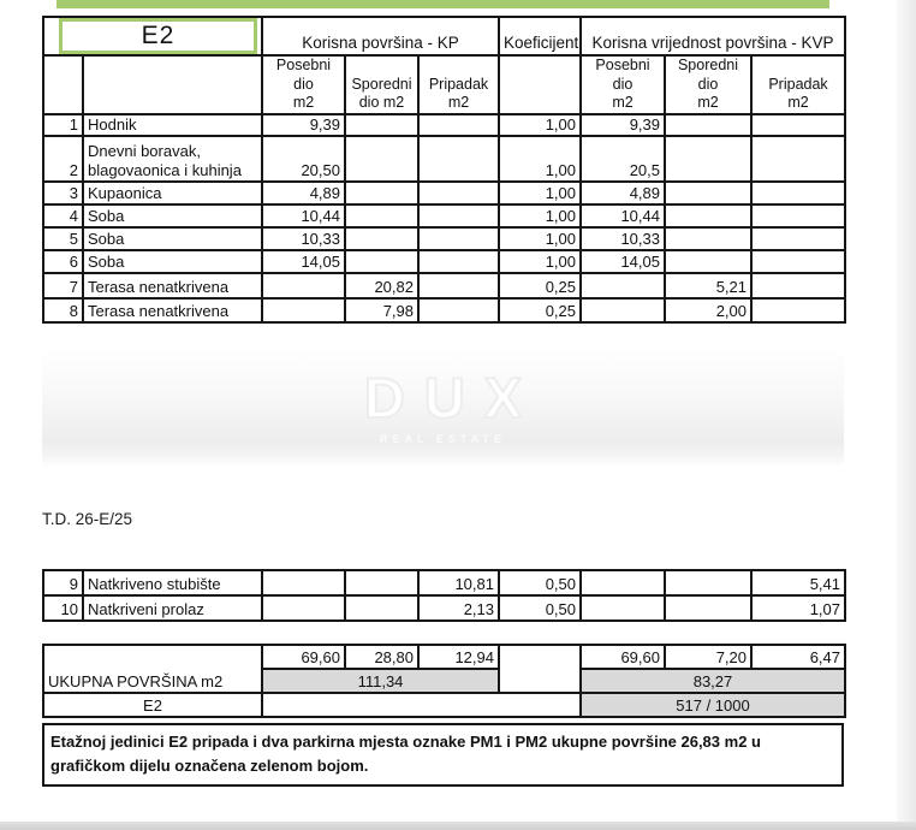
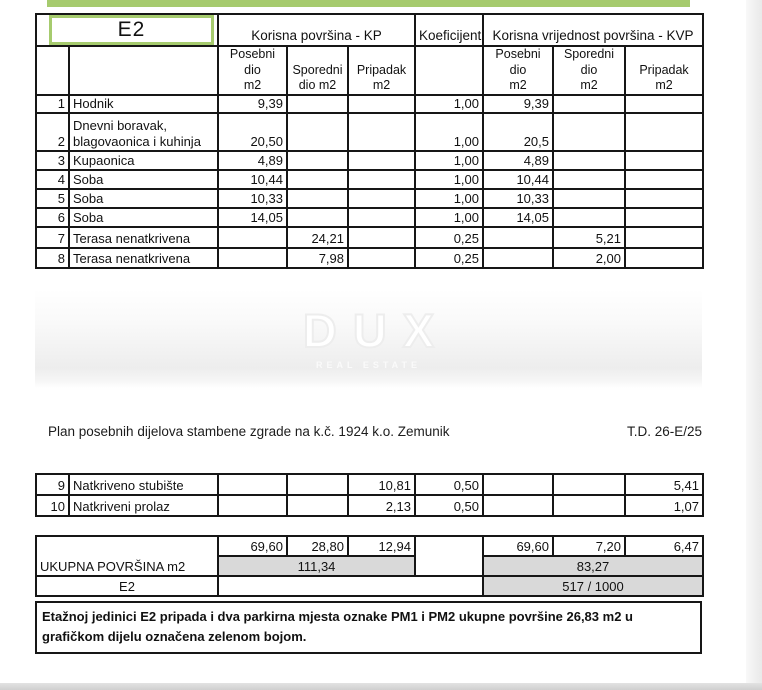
  E2	Korisna površina - KP	Koeficijent	Korisna vrijednost površina - KVP
  		Posebni dio m2	Sporedni dio m2	Pripadak m2		Posebni dio m2	Sporedni dio m2	Pripadak m2
  1	Hodnik	9,39			1,00	9,39
  2	Dnevni boravak, blagovaonica i kuhinja	20,50			1,00	20,5
  3	Kupaonica	4,89			1,00	4,89
  4	Soba	10,44			1,00	10,44
  5	Soba	10,33			1,00	10,33
  6	Soba	14,05			1,00	14,05
- 7	Terasa nenatkrivena		20,82		0,25		5,21
+ 7	Terasa nenatkrivena		24,21		0,25		5,21
  8	Terasa nenatkrivena		7,98		0,25		2,00
+ Plan posebnih dijelova stambene zgrade na k.č. 1924 k.o. Zemunik
  T.D. 26-E/25
  9	Natkriveno stubište			10,81	0,50			5,41
  10	Natkriveni prolaz			2,13	0,50			1,07
  UKUPNA POVRŠINA m2	69,60	28,80	12,94		69,60	7,20	6,47
  111,34	83,27
  E2		517 / 1000
  Etažnoj jedinici E2 pripada i dva parkirna mjesta oznake PM1 i PM2 ukupne površine 26,83 m2 u grafičkom dijelu označena zelenom bojom.
